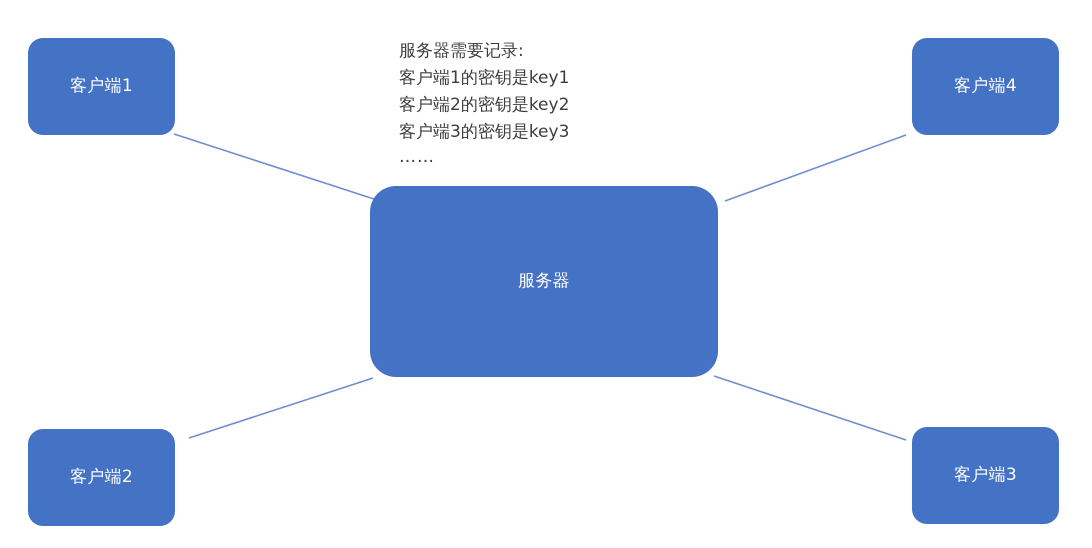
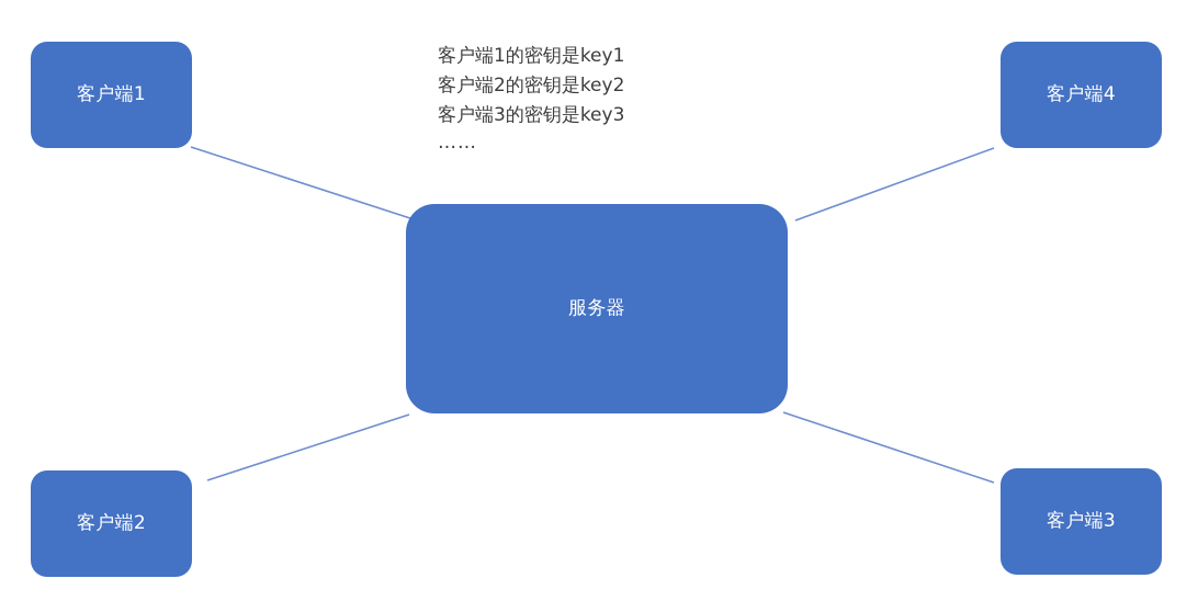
  客户端1
  客户端4
  客户端2
  客户端3
  服务器
- 服务器需要记录:
  客户端1的密钥是key1
  客户端2的密钥是key2
  客户端3的密钥是key3
  ……
